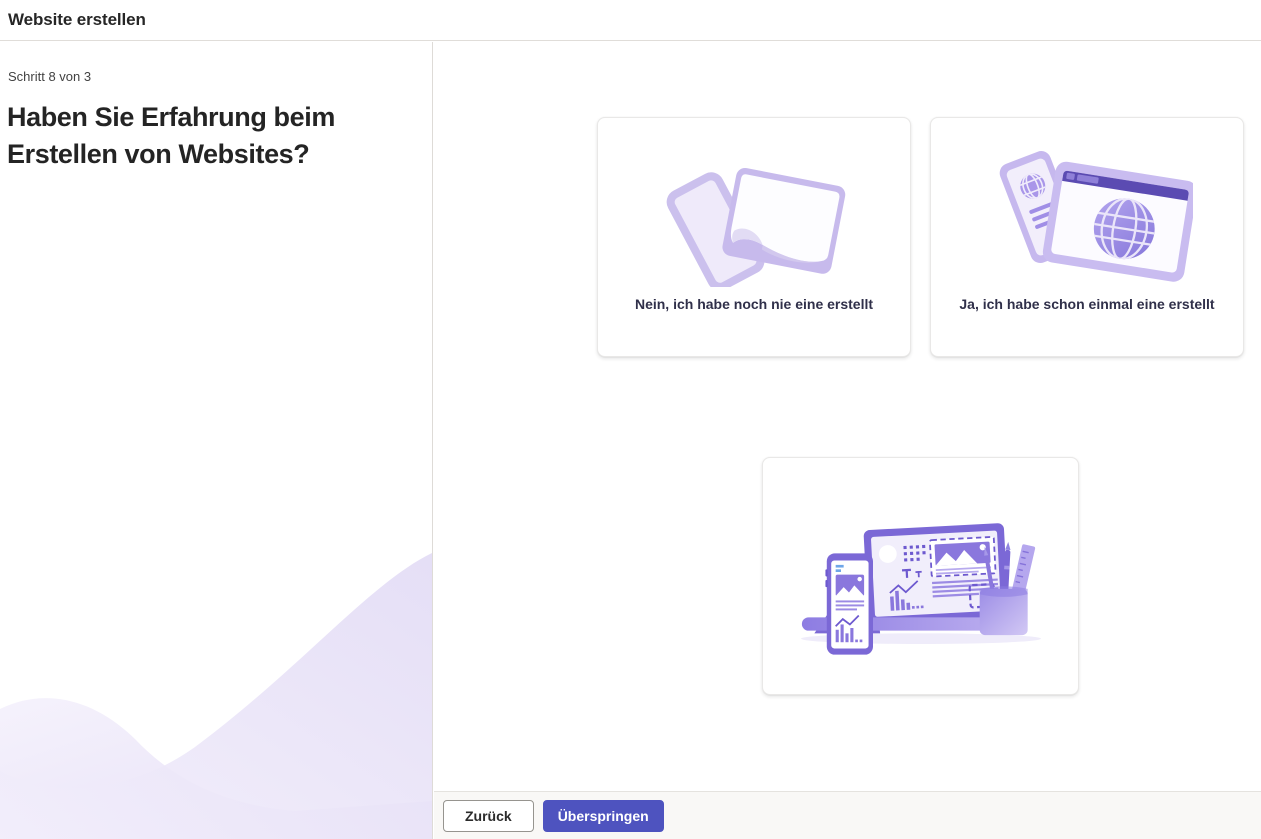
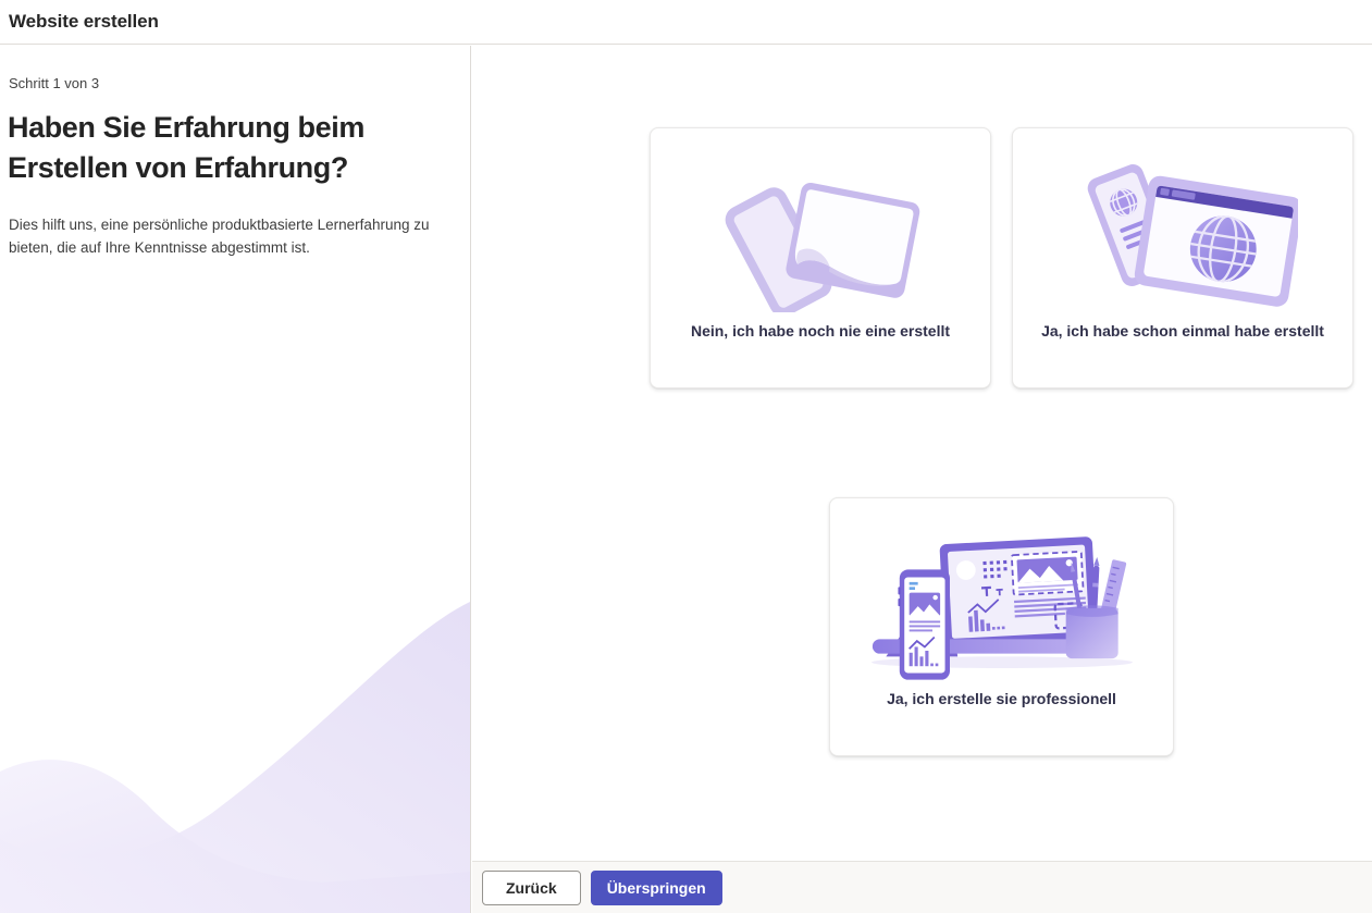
  Website erstellen
- Schritt 8 von 3
+ Schritt 1 von 3
- Haben Sie Erfahrung beim Erstellen von Websites?
+ Haben Sie Erfahrung beim Erstellen von Erfahrung?
+ Dies hilft uns, eine persönliche produktbasierte Lernerfahrung zu bieten, die auf Ihre Kenntnisse abgestimmt ist.
  Nein, ich habe noch nie eine erstellt
- Ja, ich habe schon einmal eine erstellt
+ Ja, ich habe schon einmal habe erstellt
+ Ja, ich erstelle sie professionell
  Zurück
  Überspringen
